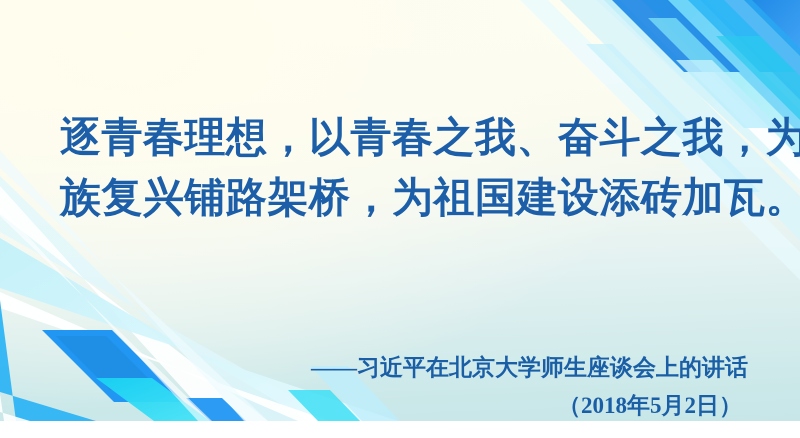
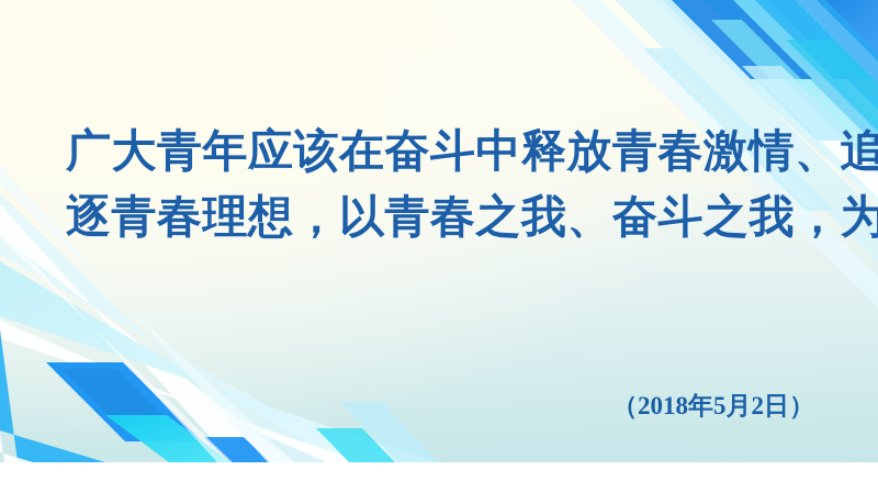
+ 广大青年应该在奋斗中释放青春激情、追
  逐青春理想，以青春之我、奋斗之我，为
- 族复兴铺路架桥，为祖国建设添砖加瓦。
- ——习近平在北京大学师生座谈会上的讲话
  （2018年5月2日）
